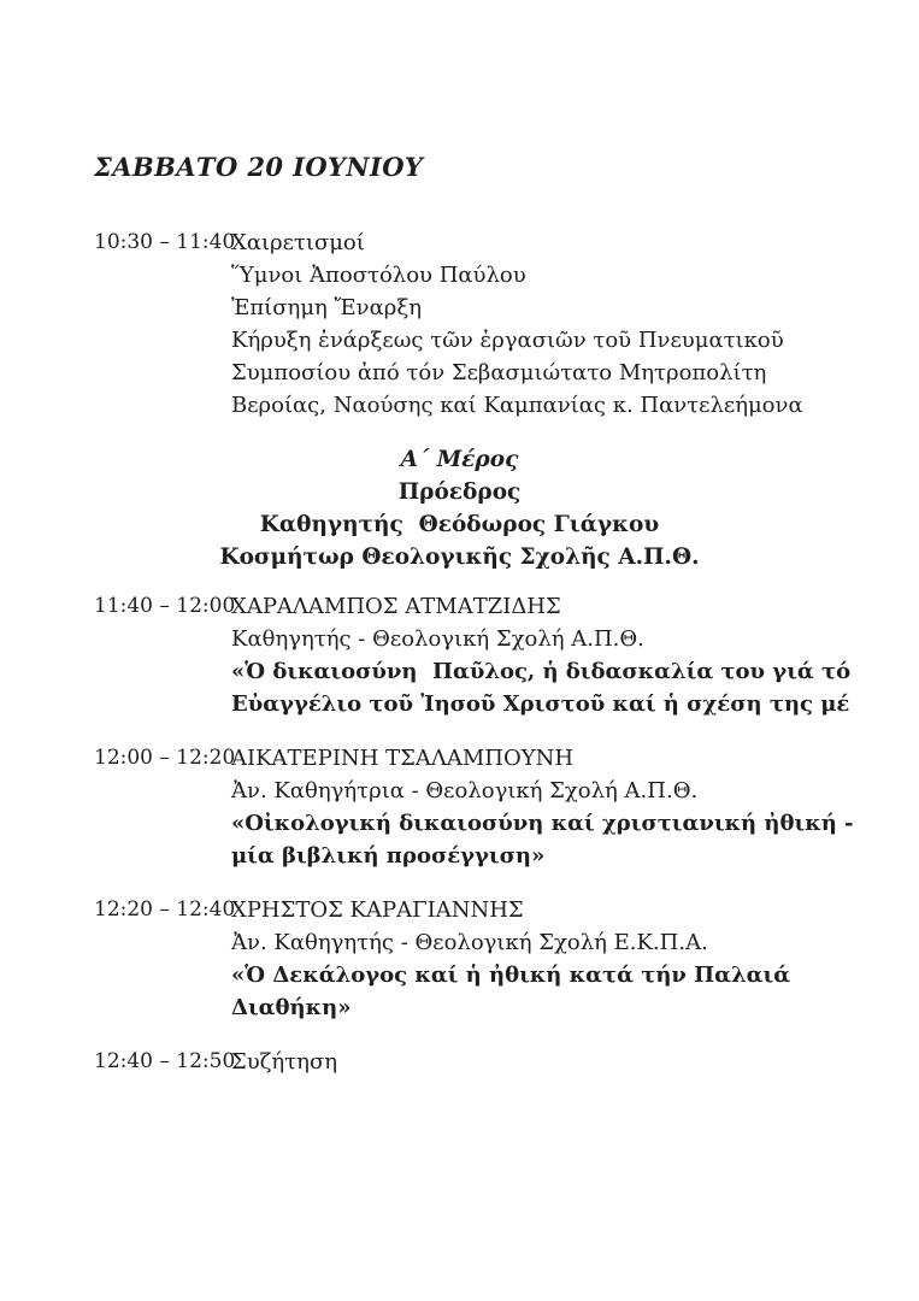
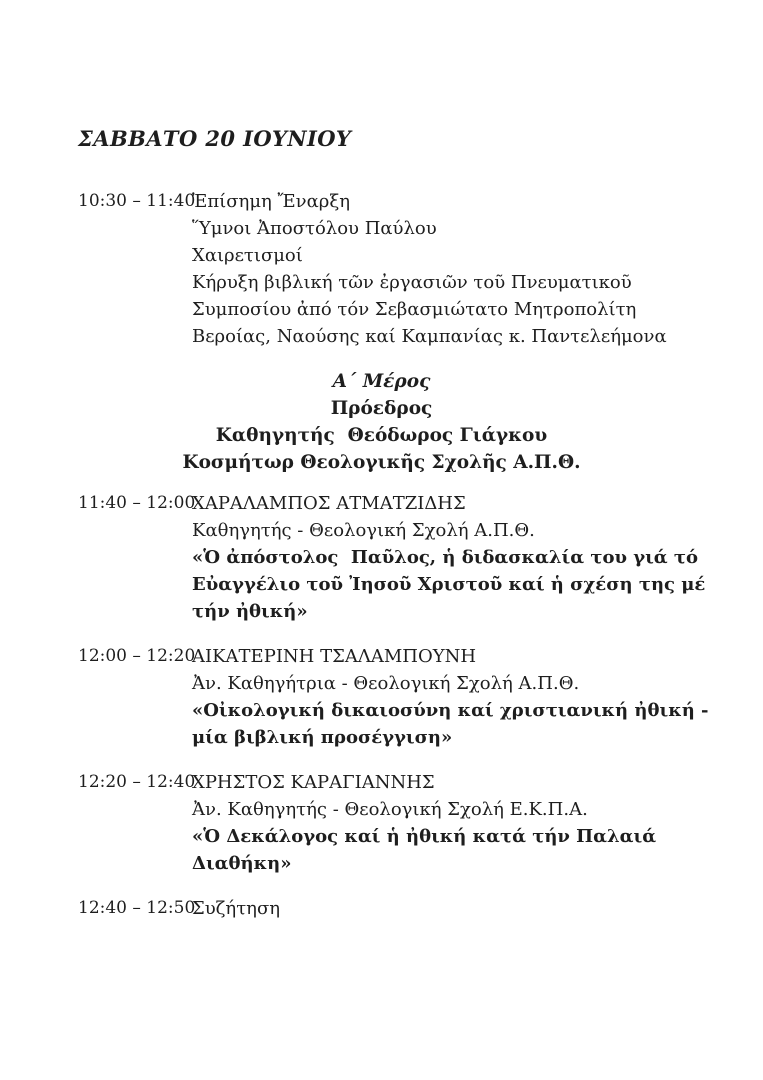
  ΣΑΒΒΑΤΟ 20 ΙΟΥΝΙΟΥ
  10:30 – 11:40
- Χαιρετισμοί
+ Ἐπίσημη Ἔναρξη
  Ὕμνοι Ἀποστόλου Παύλου
- Ἐπίσημη Ἔναρξη
+ Χαιρετισμοί
- Κήρυξη ἐνάρξεως τῶν ἐργασιῶν τοῦ Πνευματικοῦ
+ Κήρυξη βιβλική τῶν ἐργασιῶν τοῦ Πνευματικοῦ
  Συμποσίου ἀπό τόν Σεβασμιώτατο Μητροπολίτη
  Βεροίας, Ναούσης καί Καμπανίας κ. Παντελεήμονα
  Α΄ Μέρος
  Πρόεδρος
  Καθηγητής Θεόδωρος Γιάγκου
  Κοσμήτωρ Θεολογικῆς Σχολῆς Α.Π.Θ.
  11:40 – 12:00
  ΧΑΡΑΛΑΜΠΟΣ ΑΤΜΑΤΖΙΔΗΣ
  Καθηγητής - Θεολογική Σχολή Α.Π.Θ.
- «Ὁ δικαιοσύνη Παῦλος, ἡ διδασκαλία του γιά τό
+ «Ὁ ἀπόστολος Παῦλος, ἡ διδασκαλία του γιά τό
  Εὐαγγέλιο τοῦ Ἰησοῦ Χριστοῦ καί ἡ σχέση της μέ
+ τήν ἠθική»
  12:00 – 12:20
  ΑΙΚΑΤΕΡΙΝΗ ΤΣΑΛΑΜΠΟΥΝΗ
  Ἀν. Καθηγήτρια - Θεολογική Σχολή Α.Π.Θ.
  «Οἰκολογική δικαιοσύνη καί χριστιανική ἠθική -
  μία βιβλική προσέγγιση»
  12:20 – 12:40
  ΧΡΗΣΤΟΣ ΚΑΡΑΓΙΑΝΝΗΣ
  Ἀν. Καθηγητής - Θεολογική Σχολή Ε.Κ.Π.Α.
  «Ὁ Δεκάλογος καί ἡ ἠθική κατά τήν Παλαιά
  Διαθήκη»
  12:40 – 12:50
  Συζήτηση
